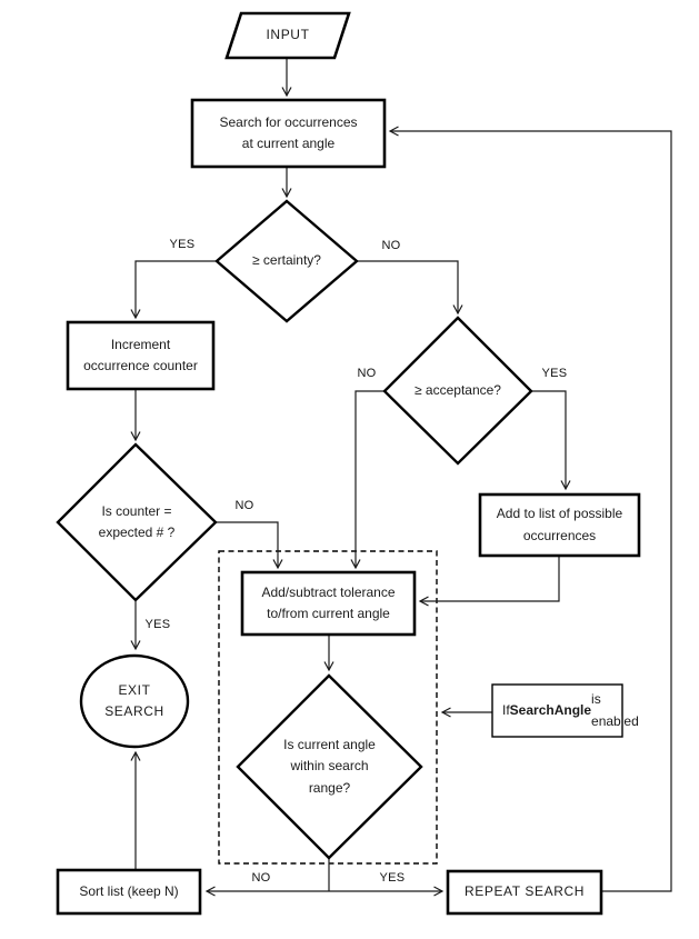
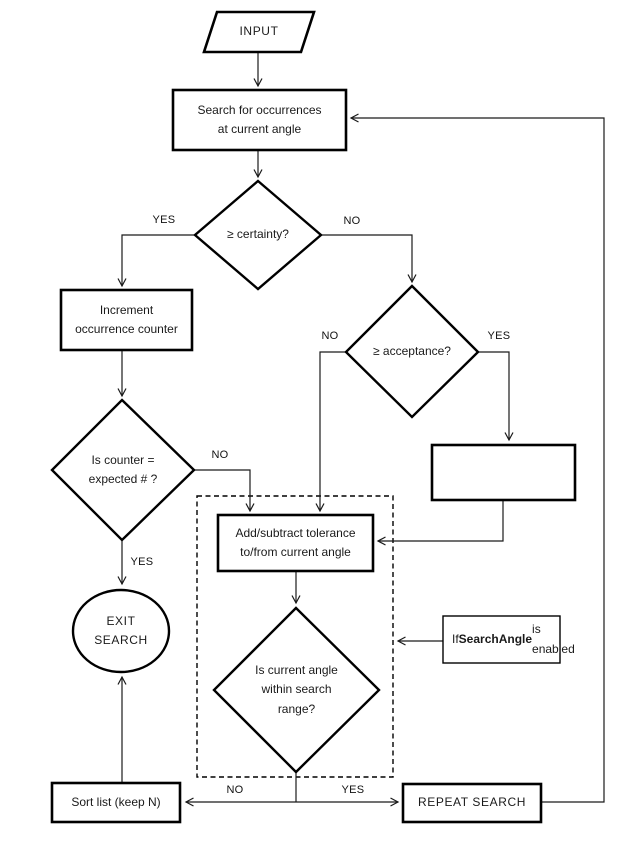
  INPUT
  Search for occurrences
  at current angle
  ≥ certainty?
  Increment
  occurrence counter
  ≥ acceptance?
  Is counter =
  expected # ?
- Add to list of possible
- occurrences
  Add/subtract tolerance
  to/from current angle
  Is current angle
  within search
  range?
  EXIT
  SEARCH
  If
  SearchAngle
  is
  enabled
  Sort list (keep N)
  REPEAT SEARCH
  YES
  NO
  NO
  YES
  NO
  YES
  NO
  YES
